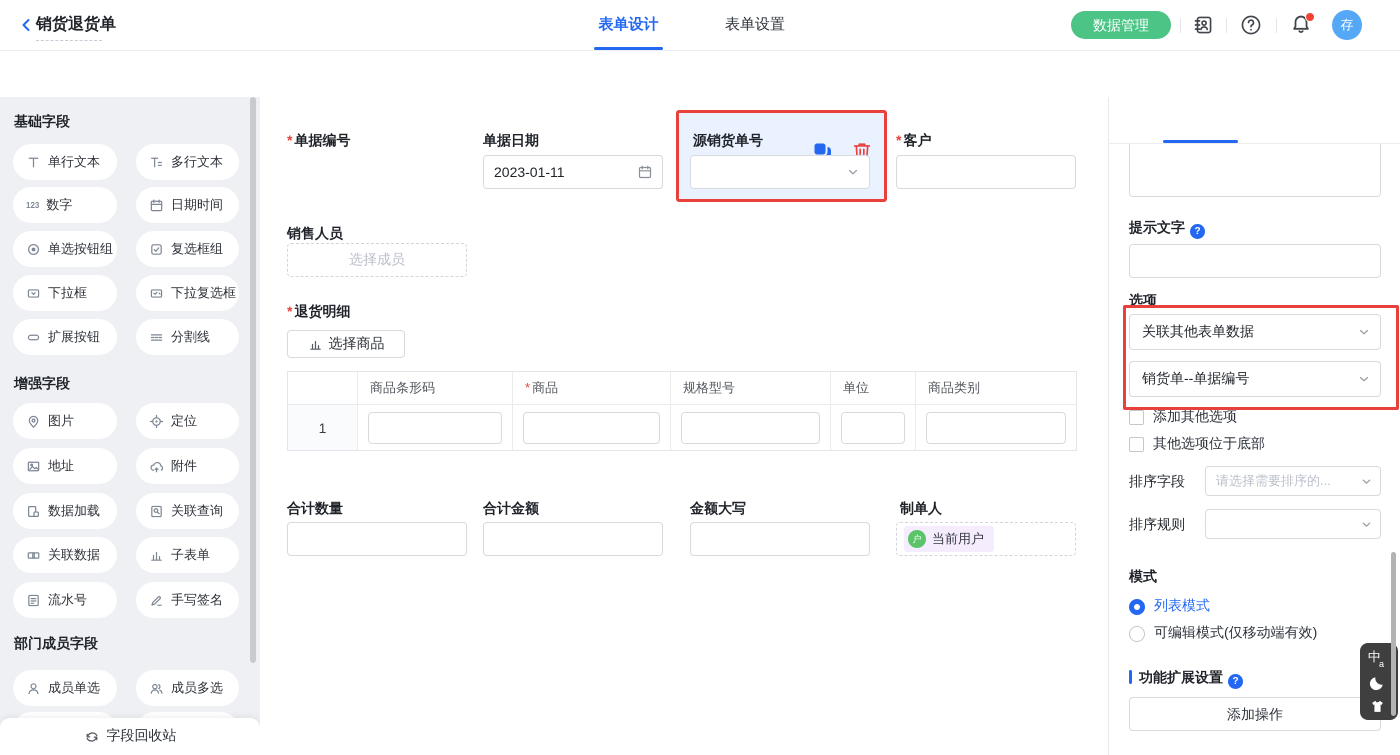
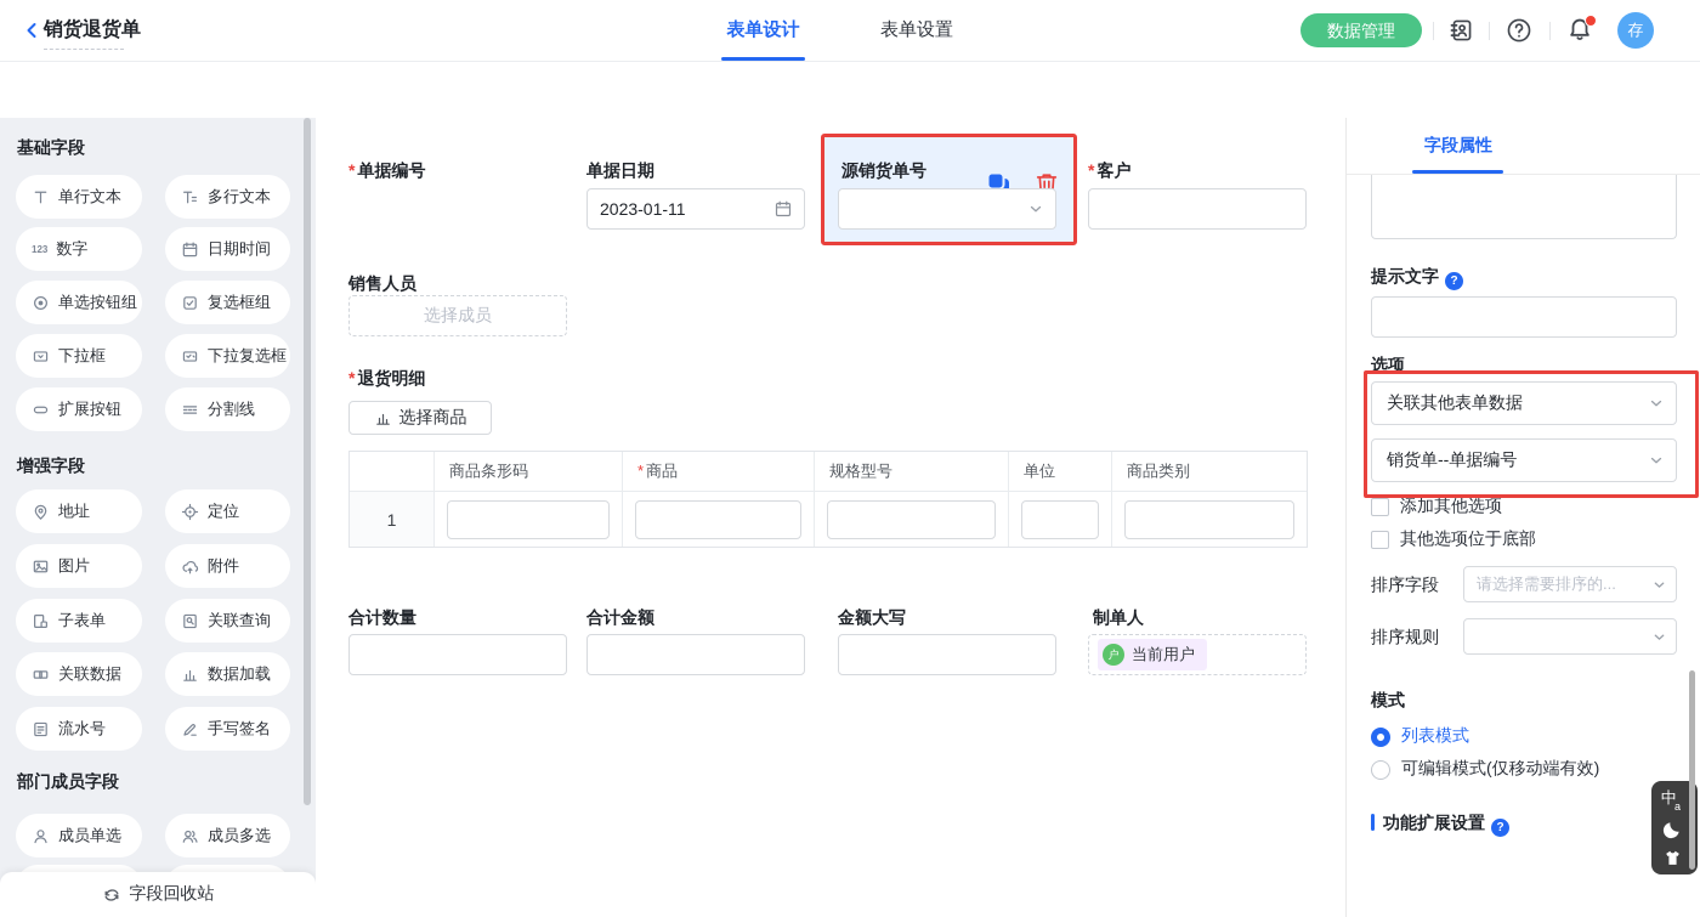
  销货退货单
  表单设计
  表单设置
  数据管理
  存
  基础字段
  单行文本
  多行文本
  123
  数字
  日期时间
  单选按钮组
  复选框组
  下拉框
  下拉复选框
  扩展按钮
  分割线
  增强字段
- 图片
+ 地址
  定位
- 地址
+ 图片
  附件
- 数据加载
+ 子表单
  关联查询
  关联数据
- 子表单
+ 数据加载
  流水号
  手写签名
  部门成员字段
  成员单选
  成员多选
  字段回收站
  单据编号
  单据日期
  2023-01-11
  源销货单号
  客户
  销售人员
  选择成员
  退货明细
  选择商品
  商品条形码
  商品
  规格型号
  单位
  商品类别
  1
  合计数量
  合计金额
  金额大写
  制单人
  户
  当前用户
+ 字段属性
  提示文字 ?
  选项
  关联其他表单数据
  销货单--单据编号
  添加其他选项
  其他选项位于底部
  排序字段
  请选择需要排序的...
  排序规则
  模式
  列表模式
  可编辑模式(仅移动端有效)
  功能扩展设置 ?
- 添加操作
  中
  a
